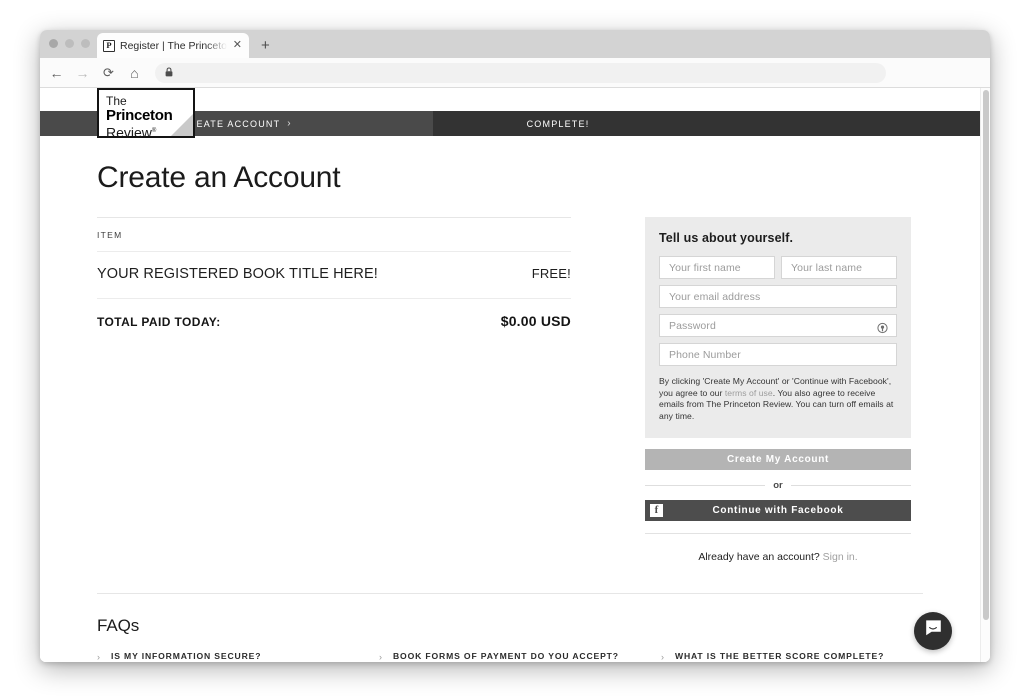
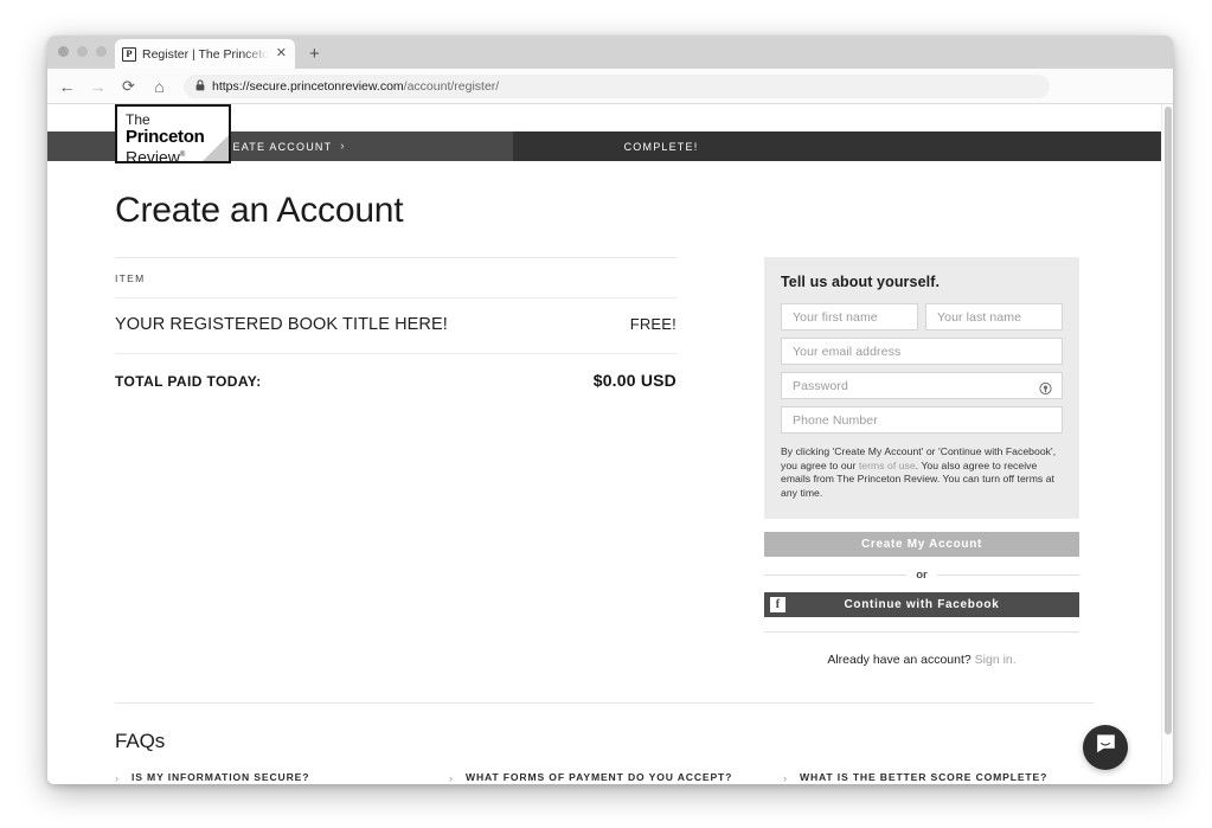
  P
  Register | The Princeto
  ✕
  +
  ←
  →
  ⟳
  ⌂
+ https://secure.princetonreview.com/account/register/
  EATE ACCOUNT
  ›
  COMPLETE!
  The
  Princeton
  Review
  Create an Account
  ITEM
  YOUR REGISTERED BOOK TITLE HERE!
  FREE!
  TOTAL PAID TODAY:
  $0.00 USD
  Tell us about yourself.
  Your first name
  Your last name
  Your email address
  Password
  Phone Number
- By clicking 'Create My Account' or 'Continue with Facebook', you agree to our terms of use. You also agree to receive emails from The Princeton Review. You can turn off emails at any time.
+ By clicking 'Create My Account' or 'Continue with Facebook', you agree to our terms of use. You also agree to receive emails from The Princeton Review. You can turn off terms at any time.
  Create My Account
  or
  f
  Continue with Facebook
  Already have an account? Sign in.
  FAQs
  ›
  IS MY INFORMATION SECURE?
  ›
- BOOK FORMS OF PAYMENT DO YOU ACCEPT?
+ WHAT FORMS OF PAYMENT DO YOU ACCEPT?
  ›
  WHAT IS THE BETTER SCORE COMPLETE?
